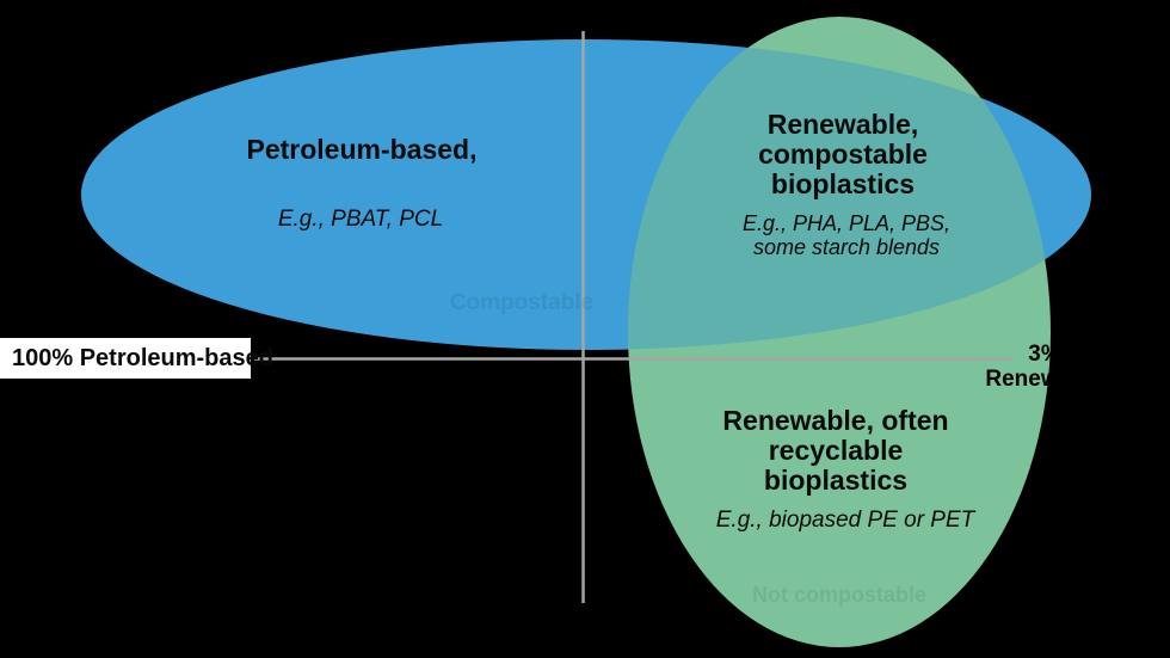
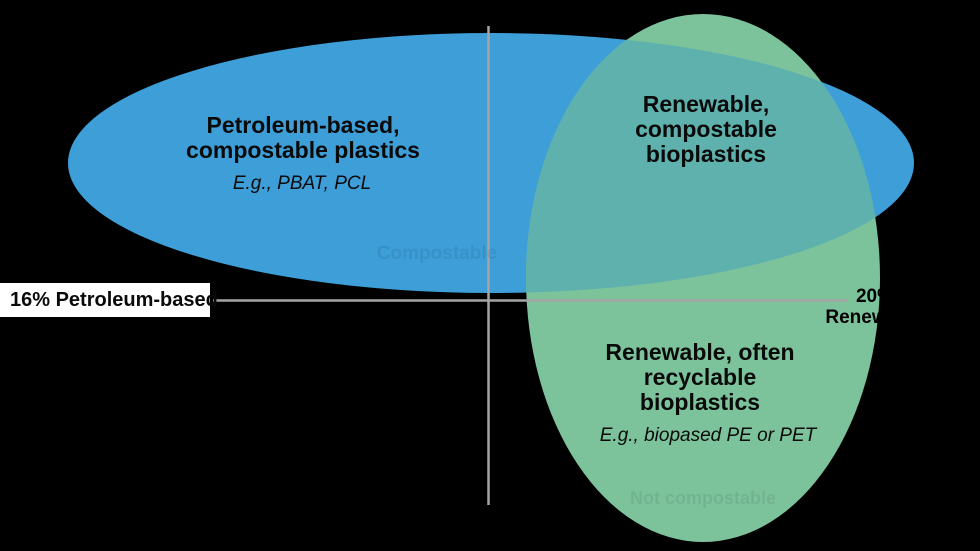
  Compostable
  Petroleum-based,
+ compostable plastics
  E.g., PBAT, PCL
  Renewable,
  compostable
  bioplastics
- E.g., PHA, PLA, PBS,
- some starch blends
  Renewable, often
  recyclable
  bioplastics
  E.g., biopased PE or PET
- 100% Petroleum-based
+ 16% Petroleum-based
- 3%
+ 20%
  Renewable
